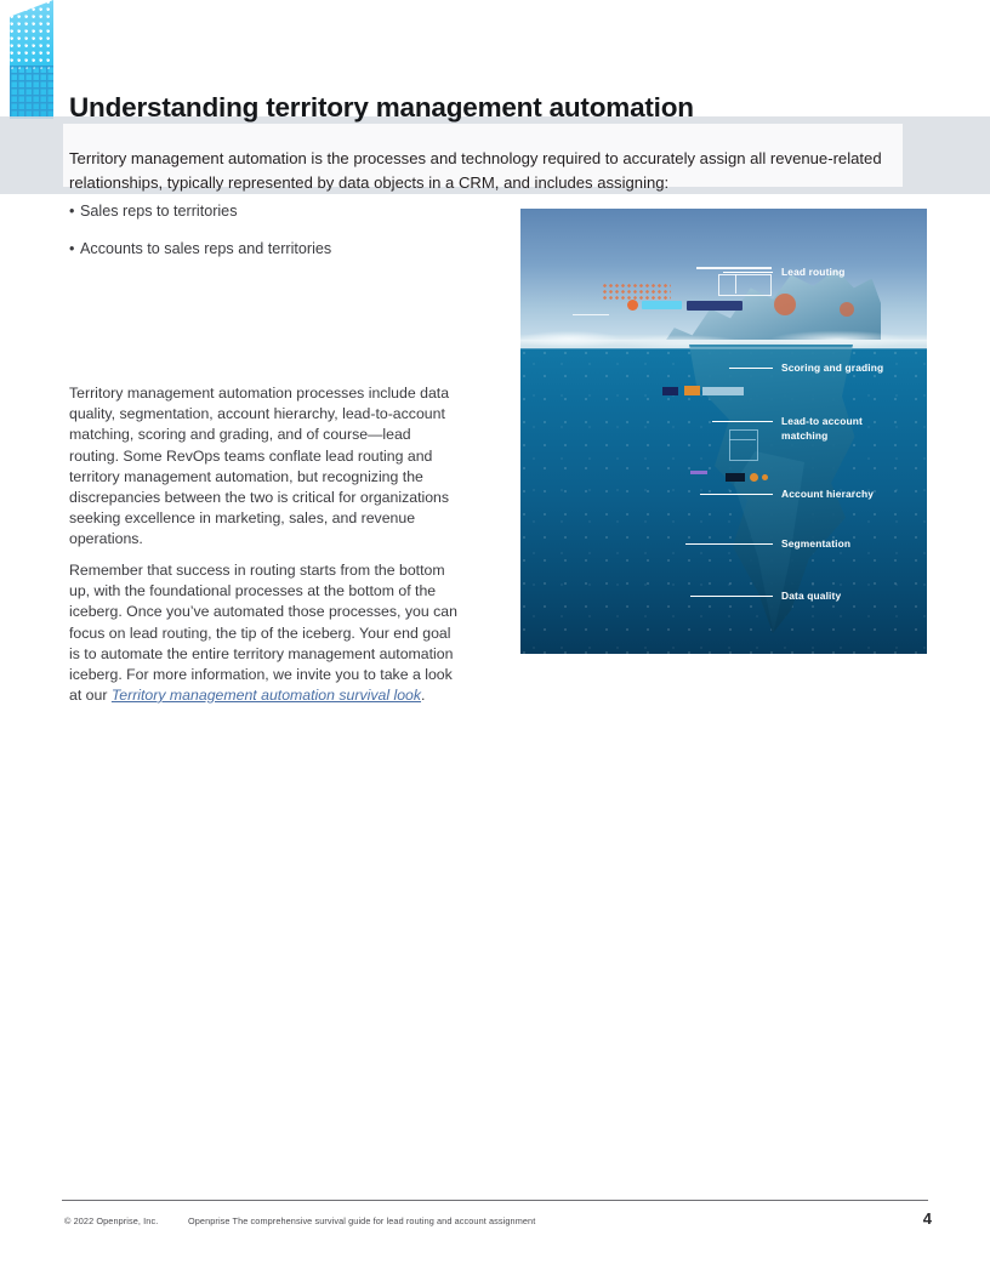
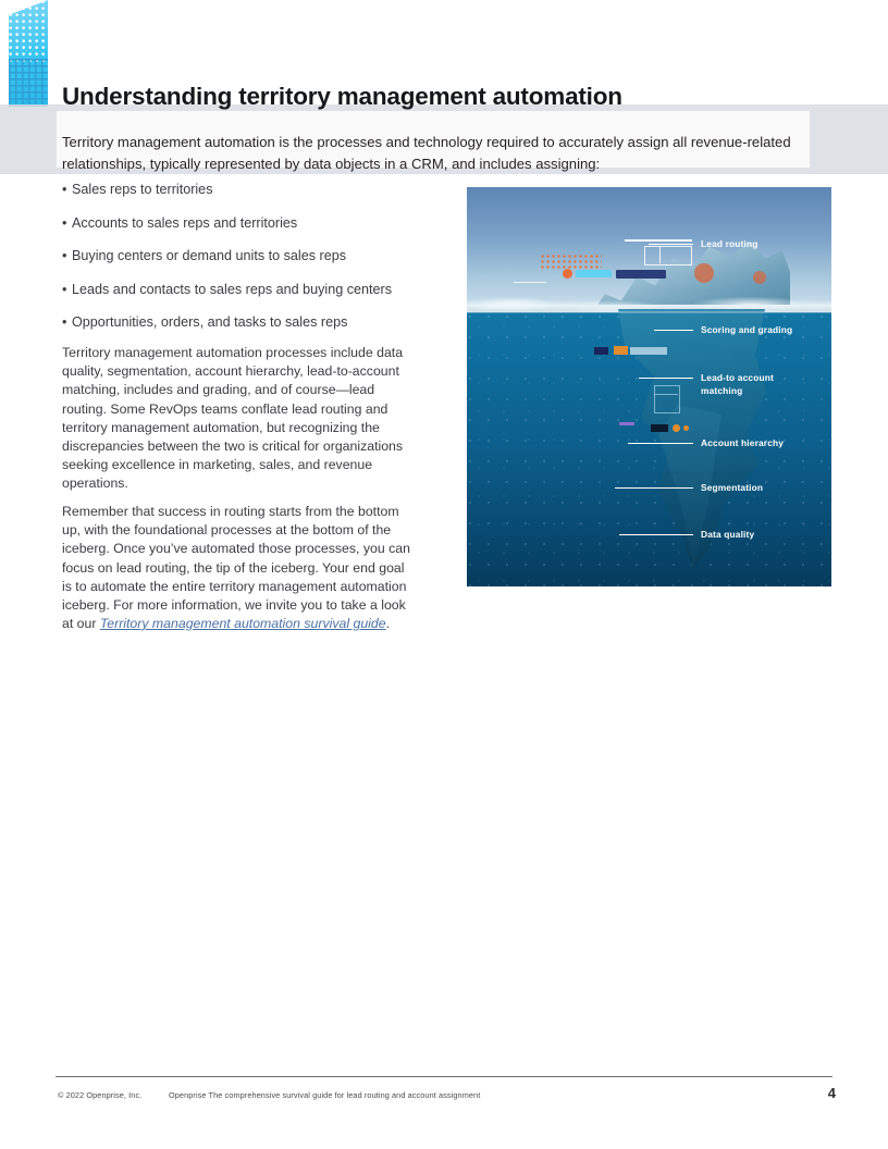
  Understanding territory management automation
  Territory management automation is the processes and technology required to accurately assign all revenue-related relationships, typically represented by data objects in a CRM, and includes assigning:
  Sales reps to territories
  Accounts to sales reps and territories
+ Buying centers or demand units to sales reps
+ Leads and contacts to sales reps and buying centers
+ Opportunities, orders, and tasks to sales reps
- Territory management automation processes include data quality, segmentation, account hierarchy, lead-to-account matching, scoring and grading, and of course—lead routing. Some RevOps teams conflate lead routing and territory management automation, but recognizing the discrepancies between the two is critical for organizations seeking excellence in marketing, sales, and revenue operations.
+ Territory management automation processes include data quality, segmentation, account hierarchy, lead-to-account matching, includes and grading, and of course—lead routing. Some RevOps teams conflate lead routing and territory management automation, but recognizing the discrepancies between the two is critical for organizations seeking excellence in marketing, sales, and revenue operations.
- Remember that success in routing starts from the bottom up, with the foundational processes at the bottom of the iceberg. Once you’ve automated those processes, you can focus on lead routing, the tip of the iceberg. Your end goal is to automate the entire territory management automation iceberg. For more information, we invite you to take a look at our Territory management automation survival look.
+ Remember that success in routing starts from the bottom up, with the foundational processes at the bottom of the iceberg. Once you’ve automated those processes, you can focus on lead routing, the tip of the iceberg. Your end goal is to automate the entire territory management automation iceberg. For more information, we invite you to take a look at our Territory management automation survival guide.
  Lead routing
  Scoring and grading
  Lead-to account
  matching
  Account hierarchy
  Segmentation
  Data quality
  © 2022 Openprise, Inc.
  Openprise The comprehensive survival guide for lead routing and account assignment
  4
